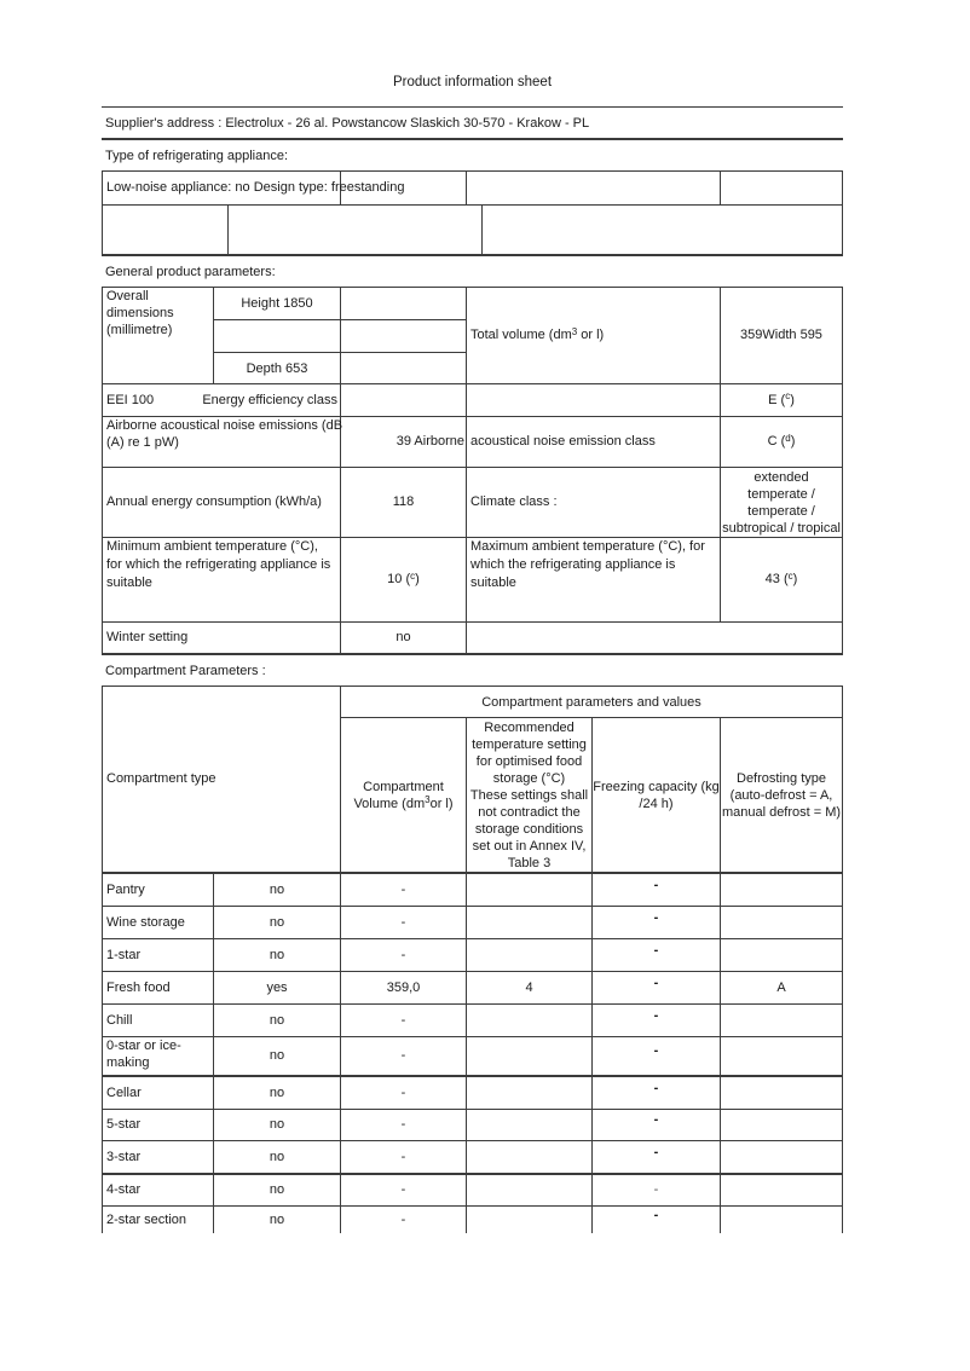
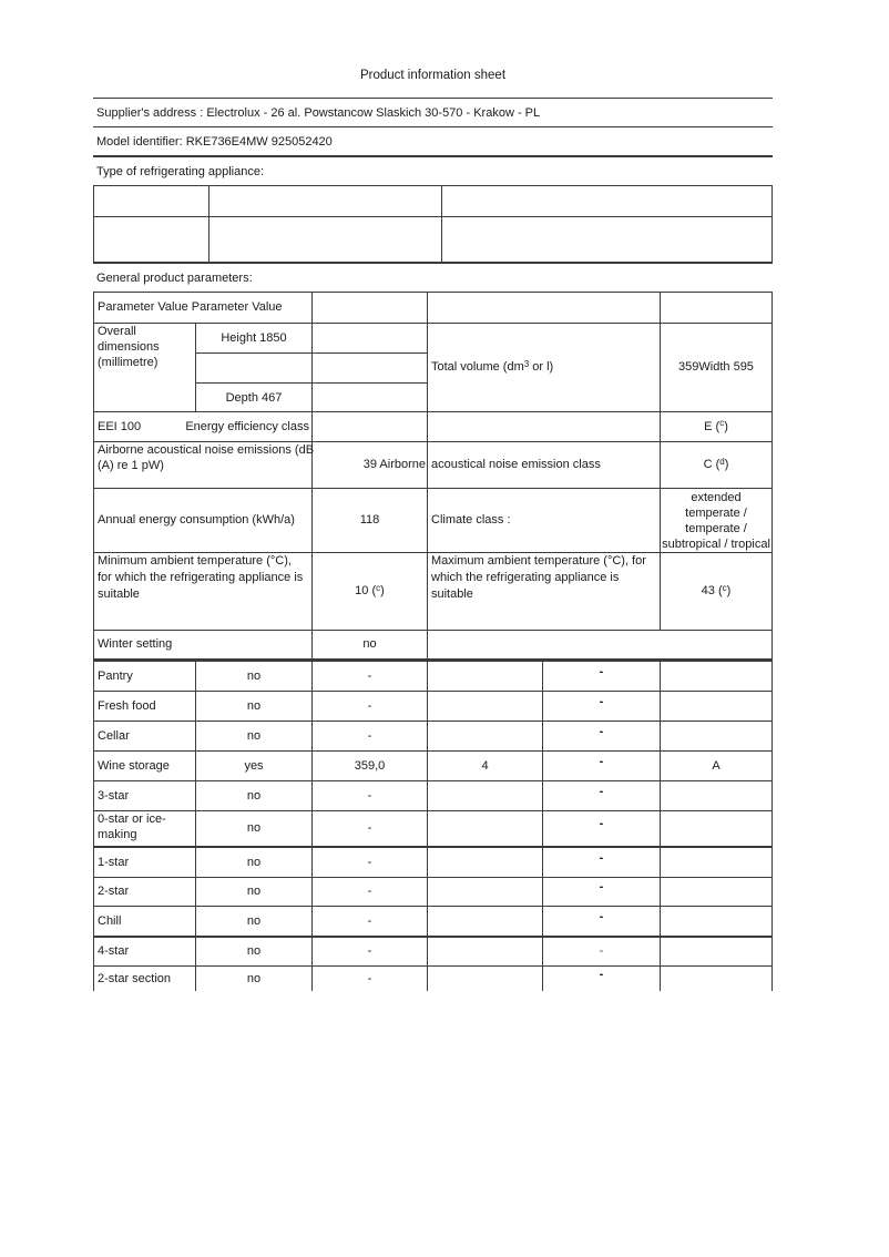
  Product information sheet
  Supplier's address : Electrolux - 26 al. Powstancow Slaskich 30-570 - Krakow - PL
+ Model identifier: RKE736E4MW 925052420
  Type of refrigerating appliance:
- Low-noise appliance: no Design type: freestanding
  General product parameters:
+ Parameter Value Parameter Value
  Overall
  dimensions
  (millimetre)
  Height 1850
- Depth 653
+ Depth 467
  Total volume (dm3 or l)
  359Width 595
  EEI 100
  Energy efficiency class
  E (c)
  Airborne acoustical noise emissions (dB
  (A) re 1 pW)
  39 Airborne
  acoustical noise emission class
  C (d)
  Annual energy consumption (kWh/a)
  118
  Climate class :
  extended
  temperate /
  temperate /
  subtropical / tropical
  Minimum ambient temperature (°C),
  for which the refrigerating appliance is
  suitable
  10 (c)
  Maximum ambient temperature (°C), for
  which the refrigerating appliance is
  suitable
  43 (c)
  Winter setting
  no
- Compartment Parameters :
- Compartment type
- Compartment parameters and values
- Compartment
- Volume (dm3or l)
- Recommended
- temperature setting
- for optimised food
- storage (°C)
- These settings shall
- not contradict the
- storage conditions
- set out in Annex IV,
- Table 3
- Freezing capacity (kg
- /24 h)
- Defrosting type
- (auto-defrost = A,
- manual defrost = M)
  Pantry
  no
  -
  -
- Wine storage
+ Fresh food
  no
  -
  -
- 1-star
+ Cellar
  no
  -
  -
- Fresh food
+ Wine storage
  yes
  359,0
  4
  -
  A
- Chill
+ 3-star
  no
  -
  -
  0-star or ice-
  making
  no
  -
  -
- Cellar
+ 1-star
  no
  -
  -
- 5-star
+ 2-star
  no
  -
  -
- 3-star
+ Chill
  no
  -
  -
  4-star
  no
  -
  -
  2-star section
  no
  -
  -
